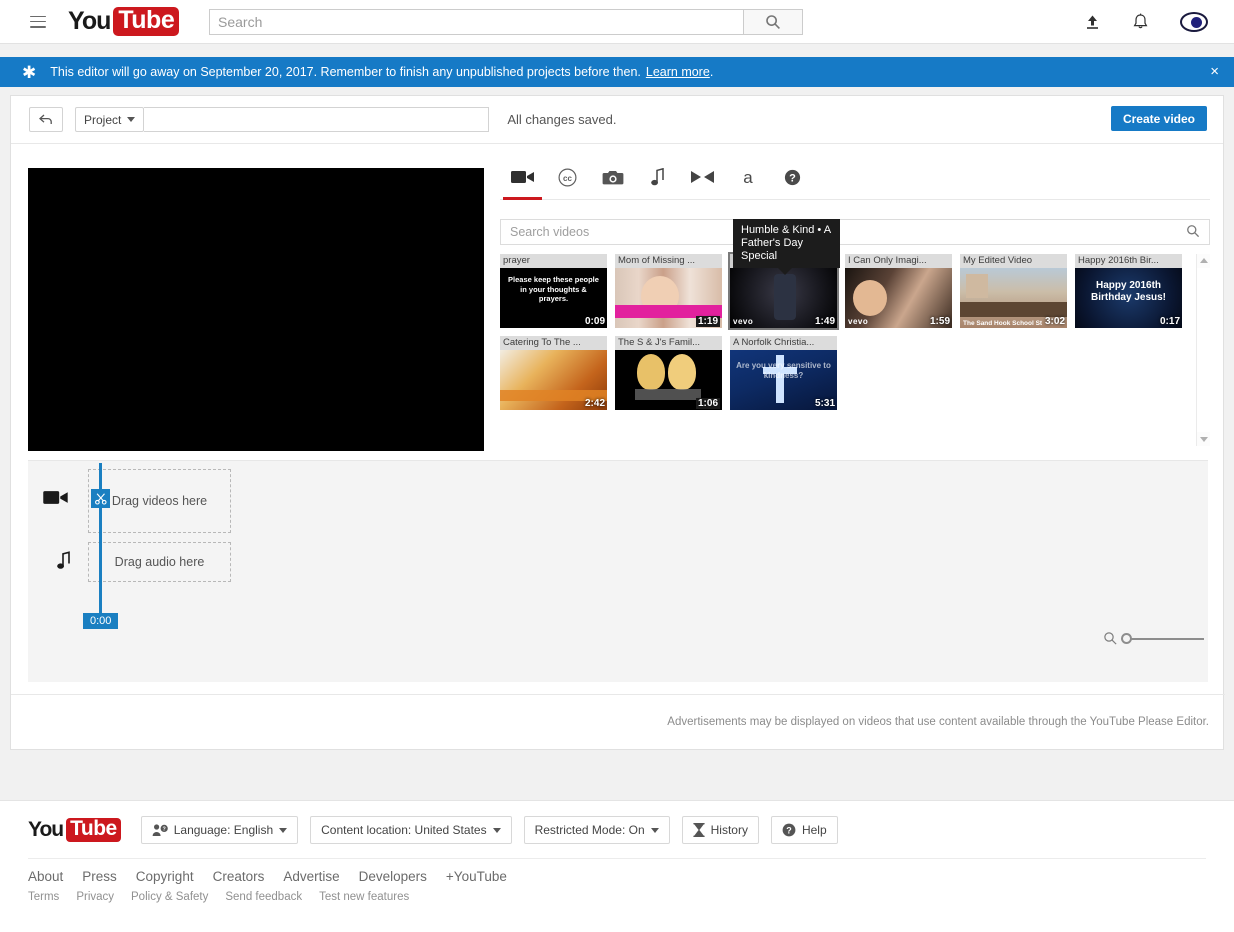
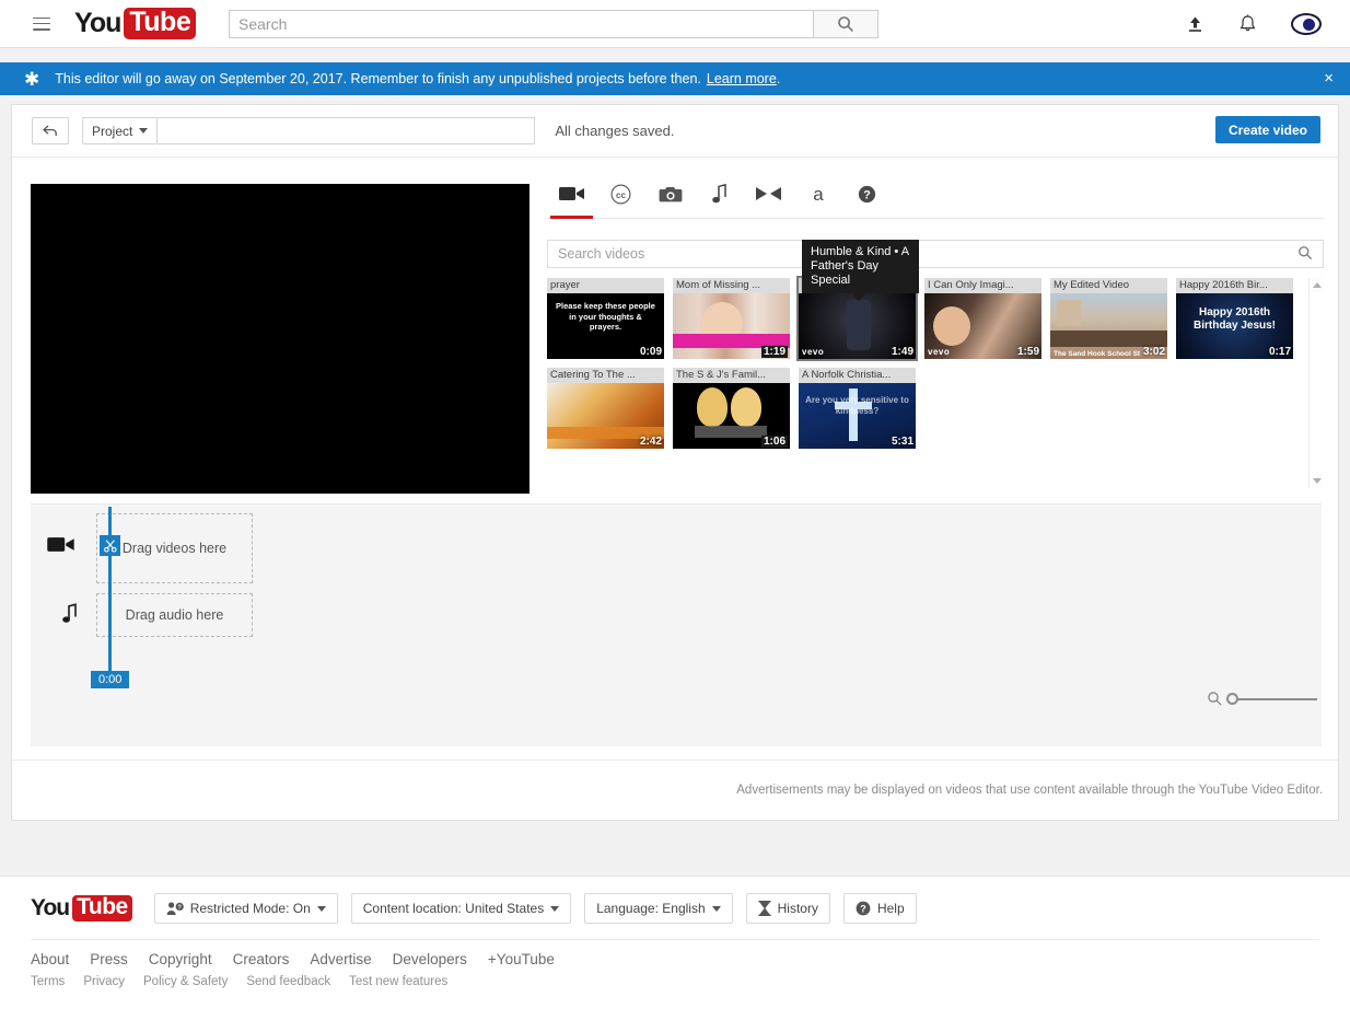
  You
  Tube
  Search
  ✱
  This editor will go away on September 20, 2017. Remember to finish any unpublished projects before then.
  Learn more
  .
  ×
  Project
  All changes saved.
  Create video
  cc
  a
  ?
  Search videos
  Humble & Kind • A Father's Day Special
  prayer
  Please keep these people in your thoughts & prayers.
  0:09
  Mom of Missing ...
  1:19
  vevo
  1:49
  I Can Only Imagi...
  vevo
  1:59
  My Edited Video
  3:02
  Happy 2016th Bir...
  Happy 2016th Birthday Jesus!
  0:17
  Catering To The ...
  2:42
  The S & J's Famil...
  1:06
  A Norfolk Christia...
  Are you very sensitive to kindness?
  5:31
  Drag videos here
  Drag audio here
  0:00
- Advertisements may be displayed on videos that use content available through the YouTube Please Editor.
+ Advertisements may be displayed on videos that use content available through the YouTube Video Editor.
  You
  Tube
- Language: English
+ Restricted Mode: On
  Content location: United States
- Restricted Mode: On
+ Language: English
  History
  ?
  Help
  About
  Press
  Copyright
  Creators
  Advertise
  Developers
  +YouTube
  Terms
  Privacy
  Policy & Safety
  Send feedback
  Test new features
